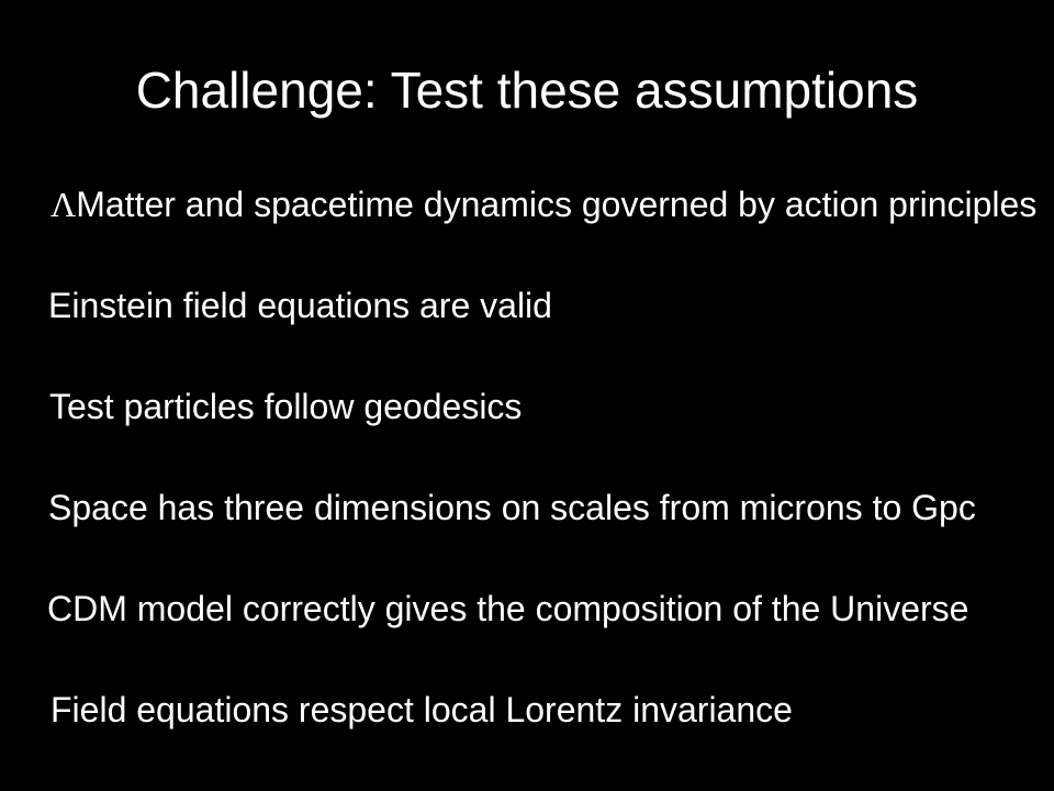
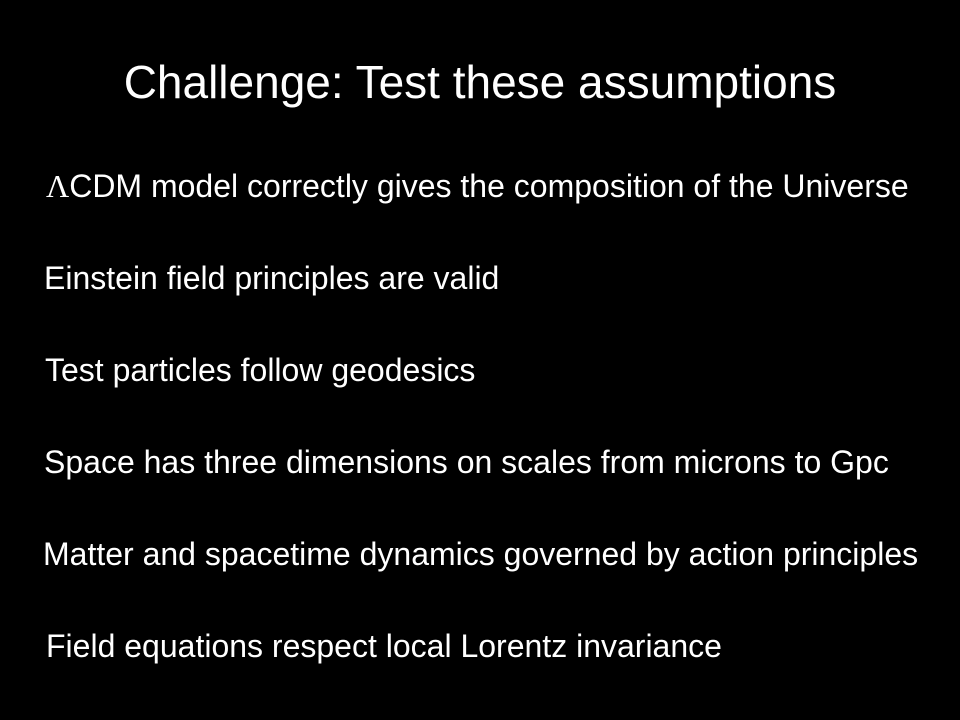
  Challenge: Test these assumptions
- ΛMatter and spacetime dynamics governed by action principles
+ ΛCDM model correctly gives the composition of the Universe
- Einstein field equations are valid
+ Einstein field principles are valid
  Test particles follow geodesics
  Space has three dimensions on scales from microns to Gpc
- CDM model correctly gives the composition of the Universe
+ Matter and spacetime dynamics governed by action principles
  Field equations respect local Lorentz invariance
